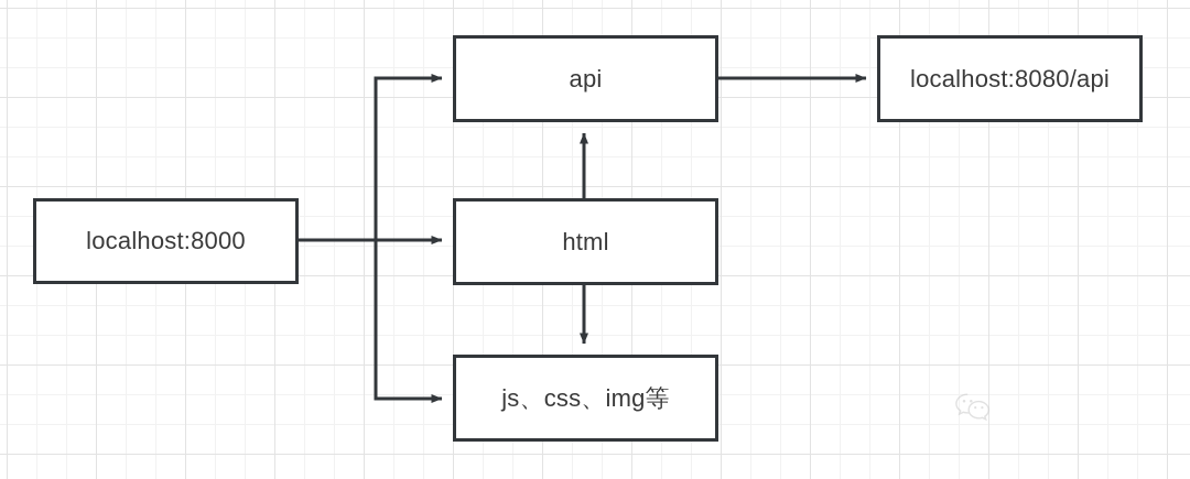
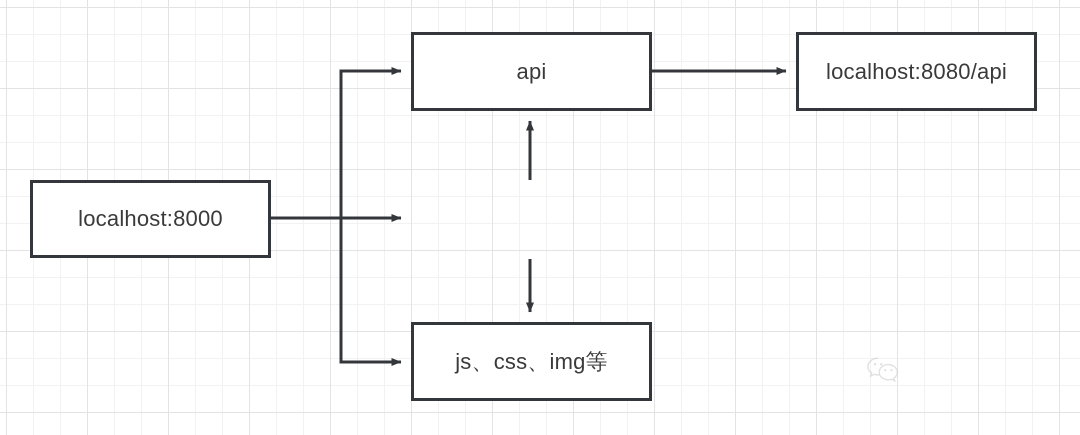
  api
  localhost:8080/api
  localhost:8000
- html
  js、css、img等
